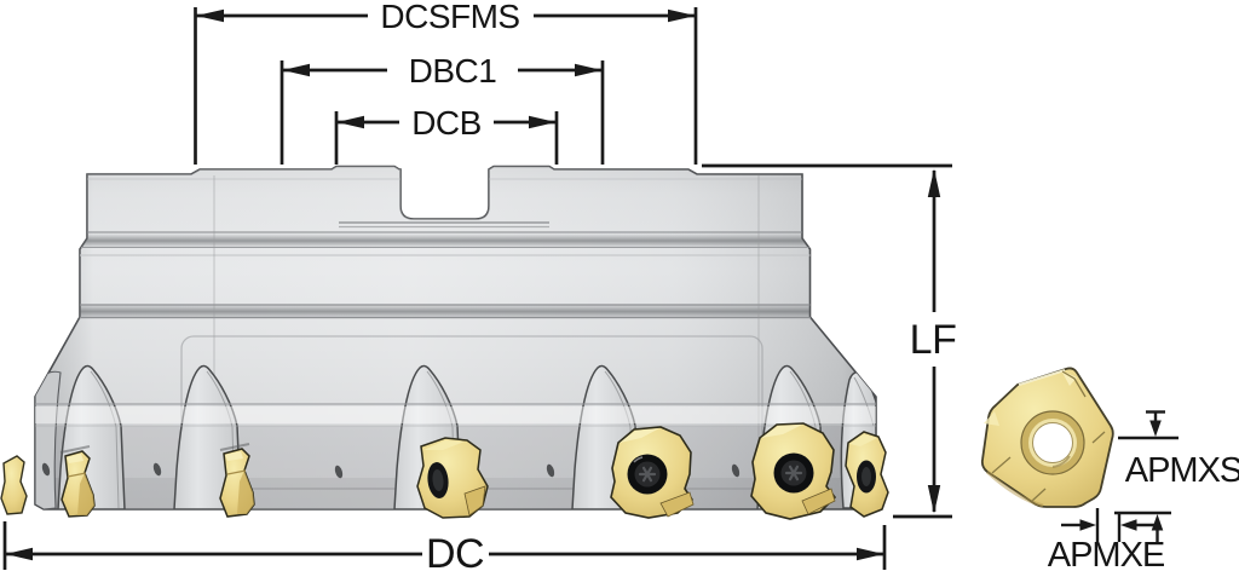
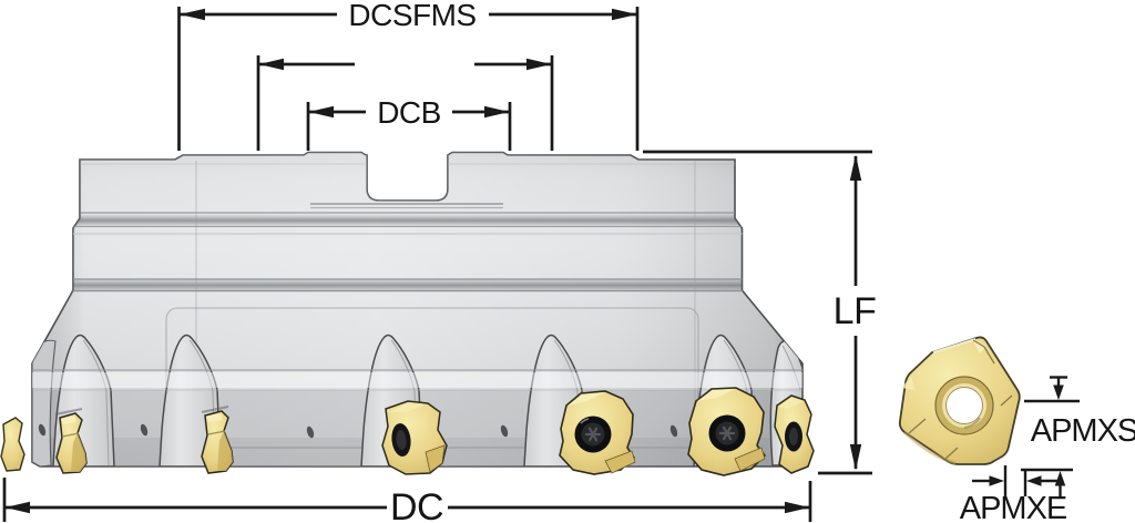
  DCSFMS
- DBC1
  DCB
  LF
  DC
  APMXS
  APMXE
